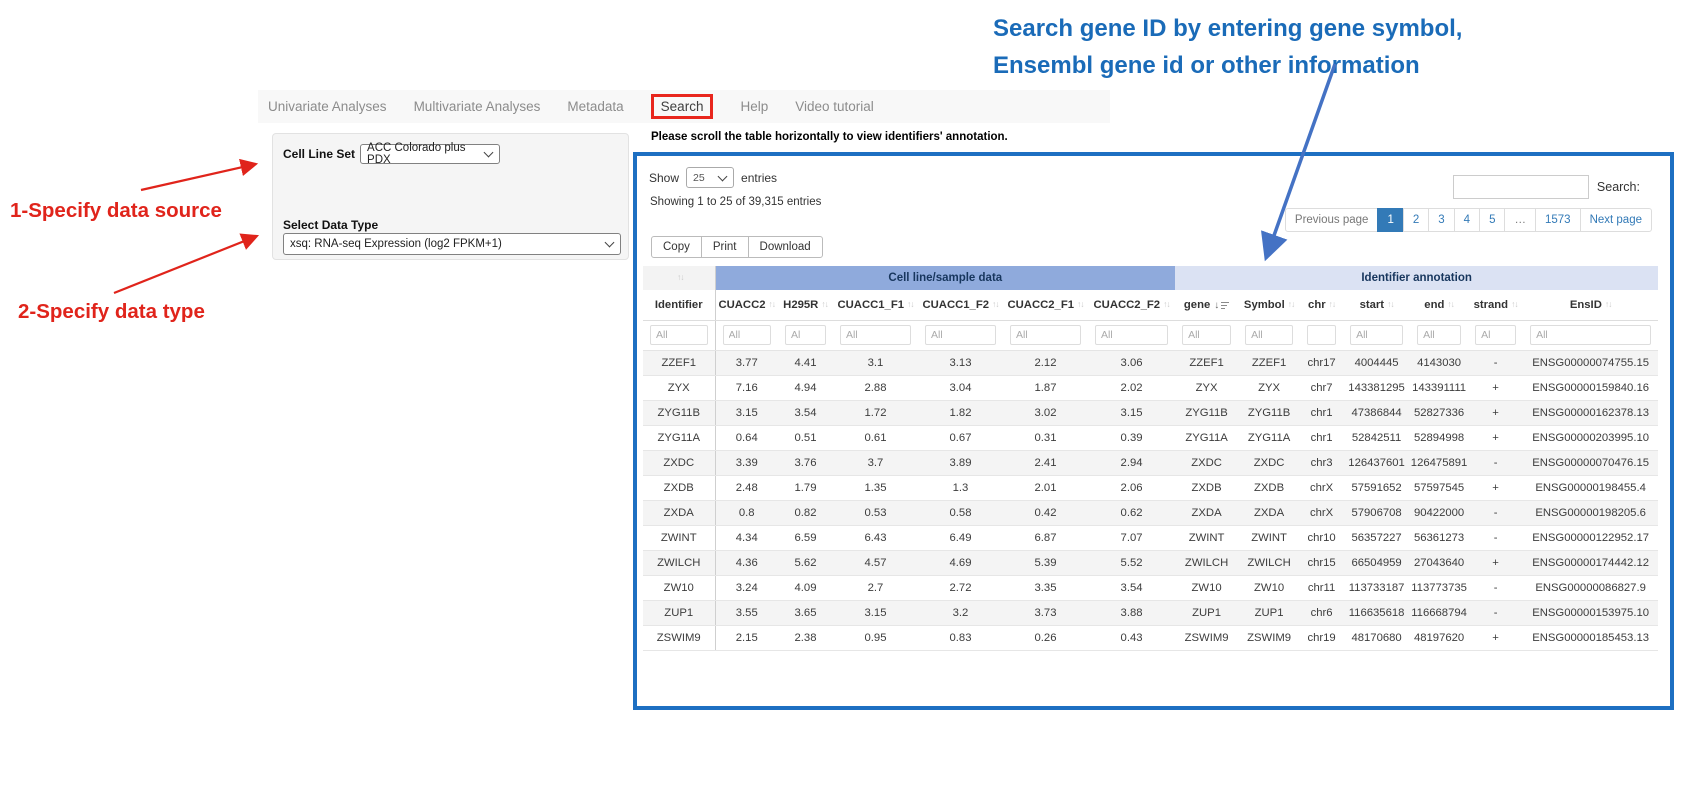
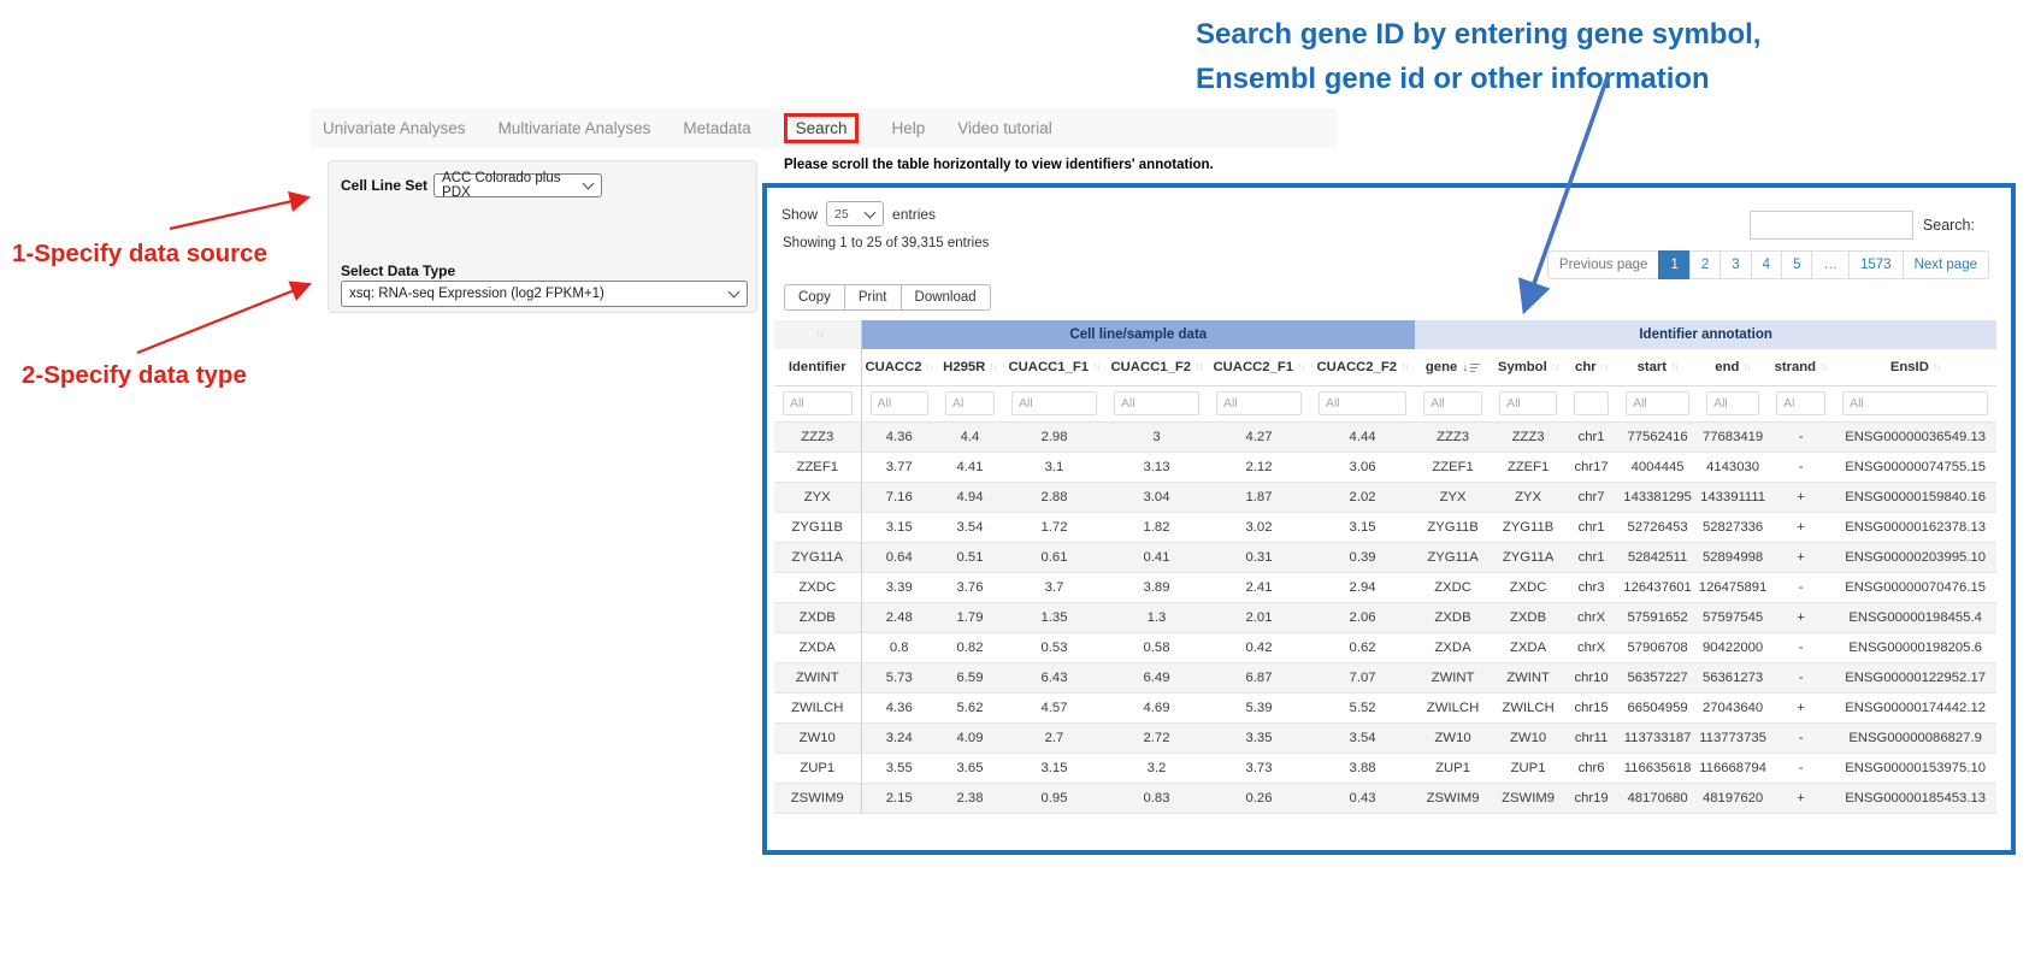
  Search gene ID by entering gene symbol,
  Ensembl gene id or other information
  1-Specify data source
  2-Specify data type
  Univariate Analyses
  Multivariate Analyses
  Metadata
  Search
  Help
  Video tutorial
  Cell Line Set
  ACC Colorado plus PDX
  Select Data Type
  xsq: RNA-seq Expression (log2 FPKM+1)
  Please scroll the table horizontally to view identifiers' annotation.
  Show
  25
  entries
  Showing 1 to 25 of 39,315 entries
  Search:
  Previous page
  1
  2
  3
  4
  5
  …
  1573
  Next page
  Copy
  Print
  Download
  ↑↓	Cell line/sample data	Identifier annotation
  Identifier	CUACC2 ↑↓	H295R ↑↓	CUACC1_F1 ↑↓	CUACC1_F2 ↑↓	CUACC2_F1 ↑↓	CUACC2_F2 ↑↓	gene ↓	Symbol ↑↓	chr ↑↓	start ↑↓	end ↑↓	strand ↑↓	EnsID ↑↓
  All	All	Al	All	All	All	All	All	All		All	All	Al	All
+ ZZZ3	4.36	4.4	2.98	3	4.27	4.44	ZZZ3	ZZZ3	chr1	77562416	77683419	-	ENSG00000036549.13
  ZZEF1	3.77	4.41	3.1	3.13	2.12	3.06	ZZEF1	ZZEF1	chr17	4004445	4143030	-	ENSG00000074755.15
  ZYX	7.16	4.94	2.88	3.04	1.87	2.02	ZYX	ZYX	chr7	143381295	143391111	+	ENSG00000159840.16
- ZYG11B	3.15	3.54	1.72	1.82	3.02	3.15	ZYG11B	ZYG11B	chr1	47386844	52827336	+	ENSG00000162378.13
+ ZYG11B	3.15	3.54	1.72	1.82	3.02	3.15	ZYG11B	ZYG11B	chr1	52726453	52827336	+	ENSG00000162378.13
- ZYG11A	0.64	0.51	0.61	0.67	0.31	0.39	ZYG11A	ZYG11A	chr1	52842511	52894998	+	ENSG00000203995.10
+ ZYG11A	0.64	0.51	0.61	0.41	0.31	0.39	ZYG11A	ZYG11A	chr1	52842511	52894998	+	ENSG00000203995.10
  ZXDC	3.39	3.76	3.7	3.89	2.41	2.94	ZXDC	ZXDC	chr3	126437601	126475891	-	ENSG00000070476.15
  ZXDB	2.48	1.79	1.35	1.3	2.01	2.06	ZXDB	ZXDB	chrX	57591652	57597545	+	ENSG00000198455.4
  ZXDA	0.8	0.82	0.53	0.58	0.42	0.62	ZXDA	ZXDA	chrX	57906708	90422000	-	ENSG00000198205.6
- ZWINT	4.34	6.59	6.43	6.49	6.87	7.07	ZWINT	ZWINT	chr10	56357227	56361273	-	ENSG00000122952.17
+ ZWINT	5.73	6.59	6.43	6.49	6.87	7.07	ZWINT	ZWINT	chr10	56357227	56361273	-	ENSG00000122952.17
  ZWILCH	4.36	5.62	4.57	4.69	5.39	5.52	ZWILCH	ZWILCH	chr15	66504959	27043640	+	ENSG00000174442.12
  ZW10	3.24	4.09	2.7	2.72	3.35	3.54	ZW10	ZW10	chr11	113733187	113773735	-	ENSG00000086827.9
  ZUP1	3.55	3.65	3.15	3.2	3.73	3.88	ZUP1	ZUP1	chr6	116635618	116668794	-	ENSG00000153975.10
  ZSWIM9	2.15	2.38	0.95	0.83	0.26	0.43	ZSWIM9	ZSWIM9	chr19	48170680	48197620	+	ENSG00000185453.13
